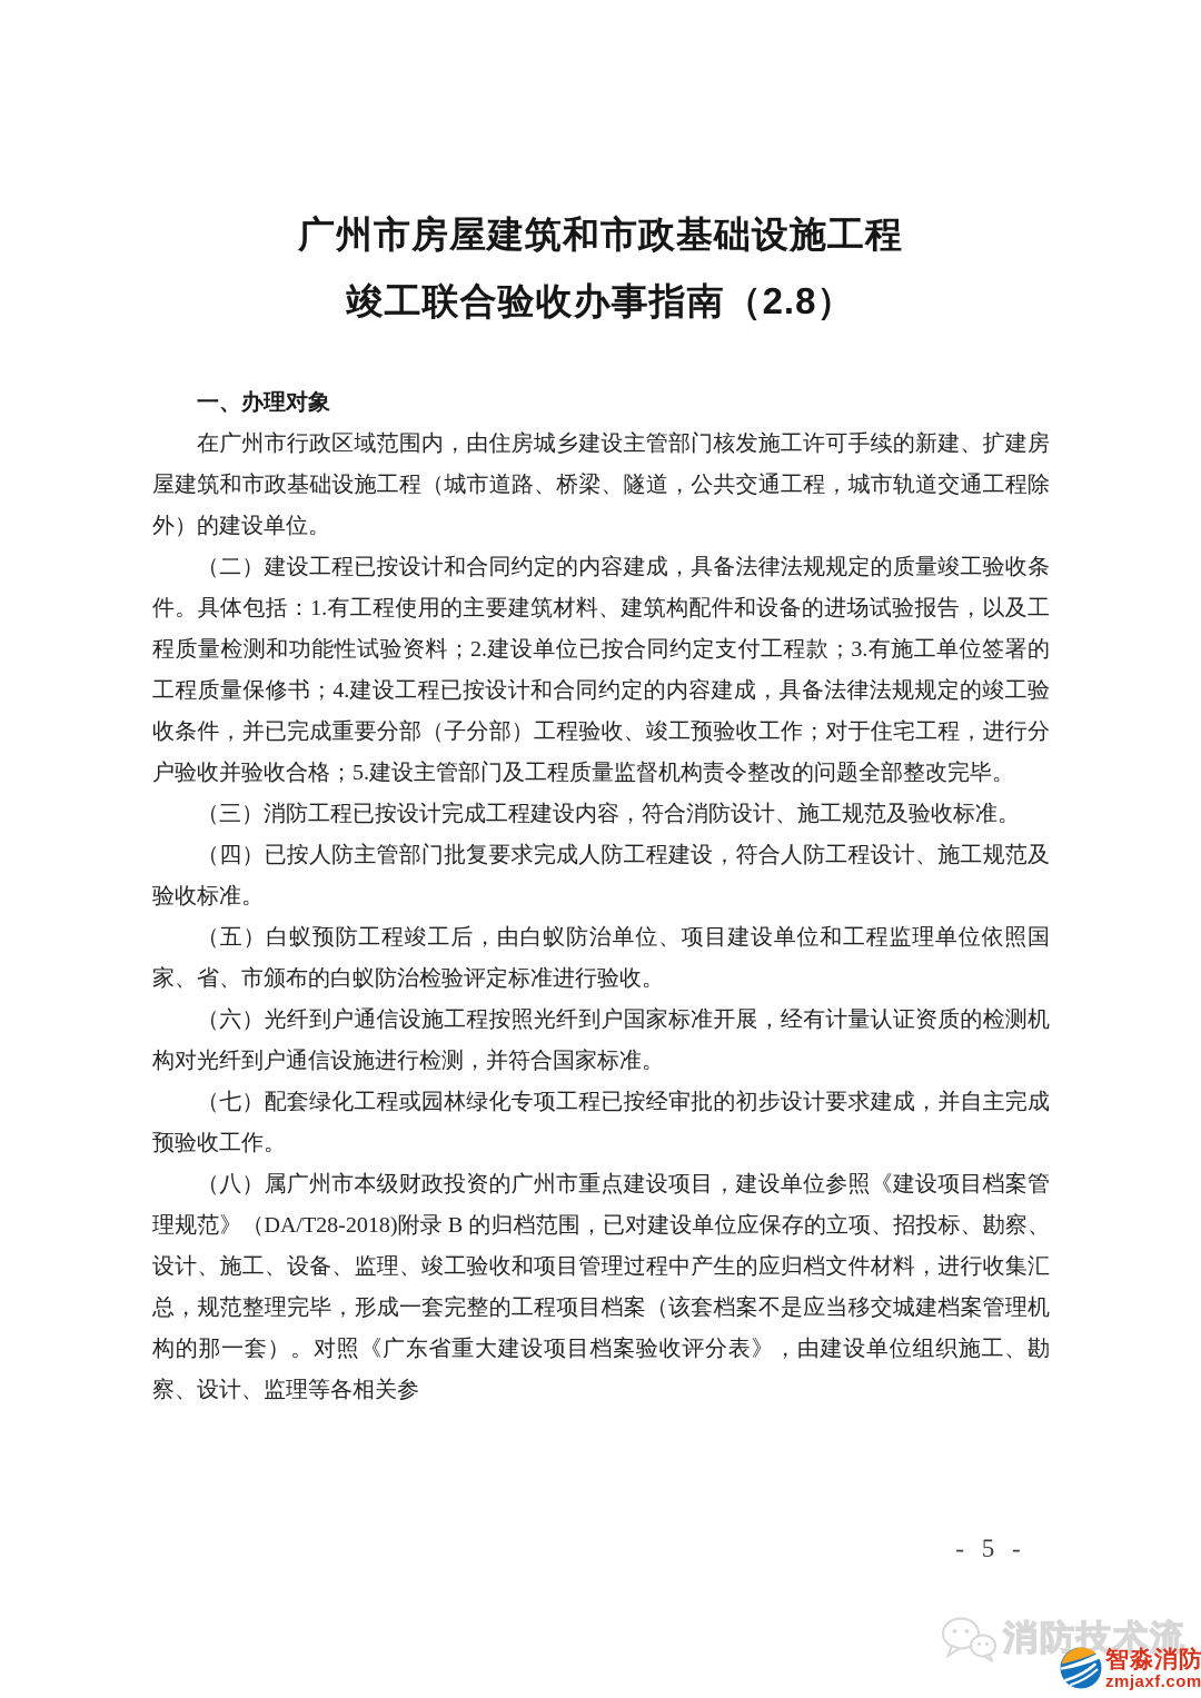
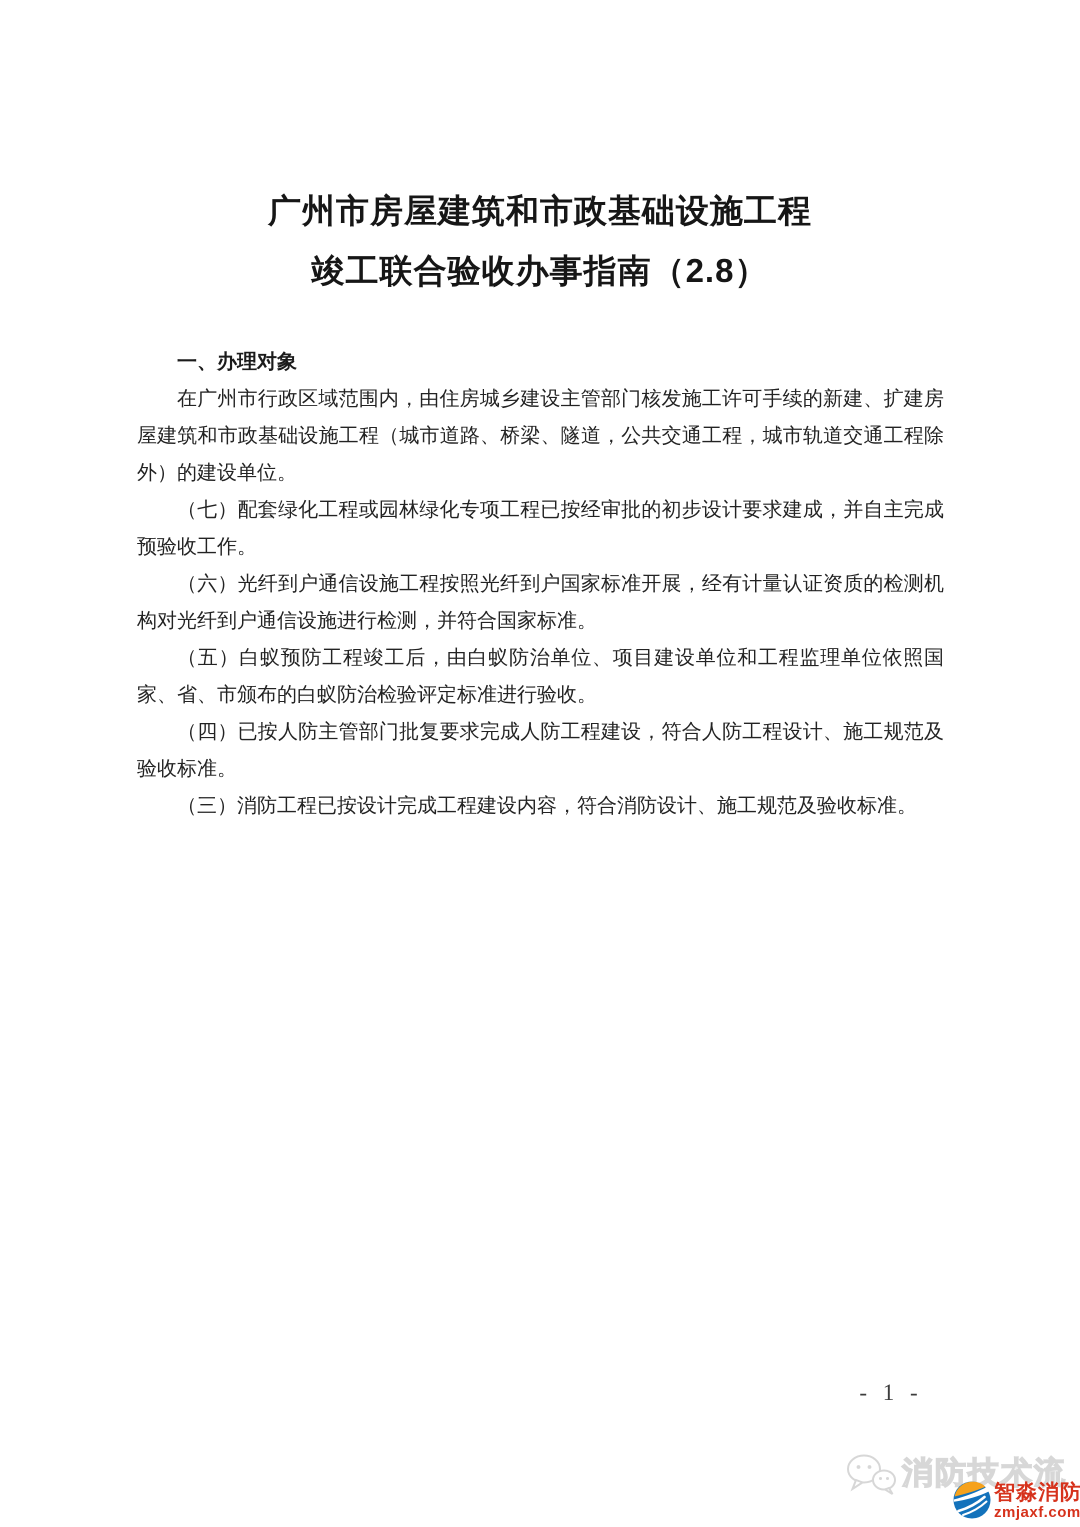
  广州市房屋建筑和市政基础设施工程
  竣工联合验收办事指南（2.8）
  一、办理对象
  在广州市行政区域范围内，由住房城乡建设主管部门核发施工许可手续的新建、扩建房屋建筑和市政基础设施工程（城市道路、桥梁、隧道，公共交通工程，城市轨道交通工程除外）的建设单位。
- （二）建设工程已按设计和合同约定的内容建成，具备法律法规规定的质量竣工验收条件。具体包括：1.有工程使用的主要建筑材料、建筑构配件和设备的进场试验报告，以及工程质量检测和功能性试验资料；2.建设单位已按合同约定支付工程款；3.有施工单位签署的工程质量保修书；4.建设工程已按设计和合同约定的内容建成，具备法律法规规定的竣工验收条件，并已完成重要分部（子分部）工程验收、竣工预验收工作；对于住宅工程，进行分户验收并验收合格；5.建设主管部门及工程质量监督机构责令整改的问题全部整改完毕。
- （三）消防工程已按设计完成工程建设内容，符合消防设计、施工规范及验收标准。
+ （七）配套绿化工程或园林绿化专项工程已按经审批的初步设计要求建成，并自主完成预验收工作。
- （四）已按人防主管部门批复要求完成人防工程建设，符合人防工程设计、施工规范及验收标准。
+ （六）光纤到户通信设施工程按照光纤到户国家标准开展，经有计量认证资质的检测机构对光纤到户通信设施进行检测，并符合国家标准。
  （五）白蚁预防工程竣工后，由白蚁防治单位、项目建设单位和工程监理单位依照国家、省、市颁布的白蚁防治检验评定标准进行验收。
- （六）光纤到户通信设施工程按照光纤到户国家标准开展，经有计量认证资质的检测机构对光纤到户通信设施进行检测，并符合国家标准。
+ （四）已按人防主管部门批复要求完成人防工程建设，符合人防工程设计、施工规范及验收标准。
- （七）配套绿化工程或园林绿化专项工程已按经审批的初步设计要求建成，并自主完成预验收工作。
+ （三）消防工程已按设计完成工程建设内容，符合消防设计、施工规范及验收标准。
- （八）属广州市本级财政投资的广州市重点建设项目，建设单位参照《建设项目档案管理规范》（DA/T28-2018)附录 B 的归档范围，已对建设单位应保存的立项、招投标、勘察、设计、施工、设备、监理、竣工验收和项目管理过程中产生的应归档文件材料，进行收集汇总，规范整理完毕，形成一套完整的工程项目档案（该套档案不是应当移交城建档案管理机构的那一套）。对照《广东省重大建设项目档案验收评分表》，由建设单位组织施工、勘察、设计、监理等各相关参
- - 5 -
+ - 1 -
  消防技术流
  智淼消防
  zmjaxf.com
